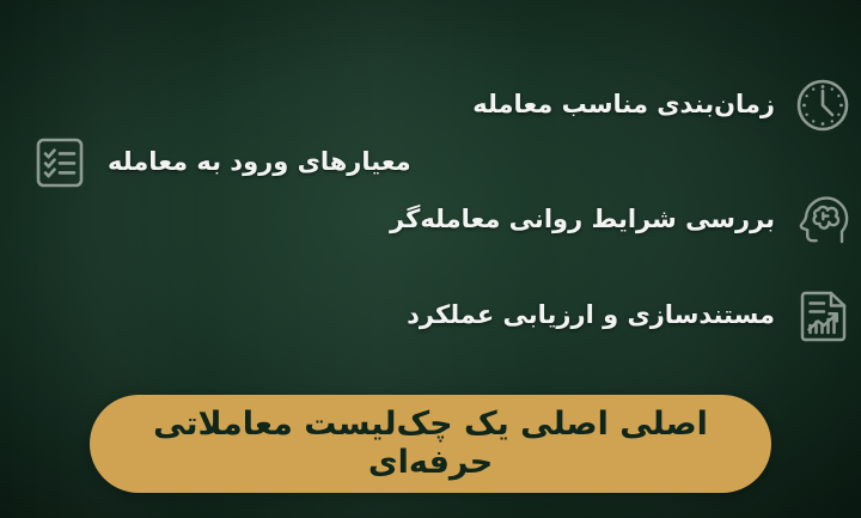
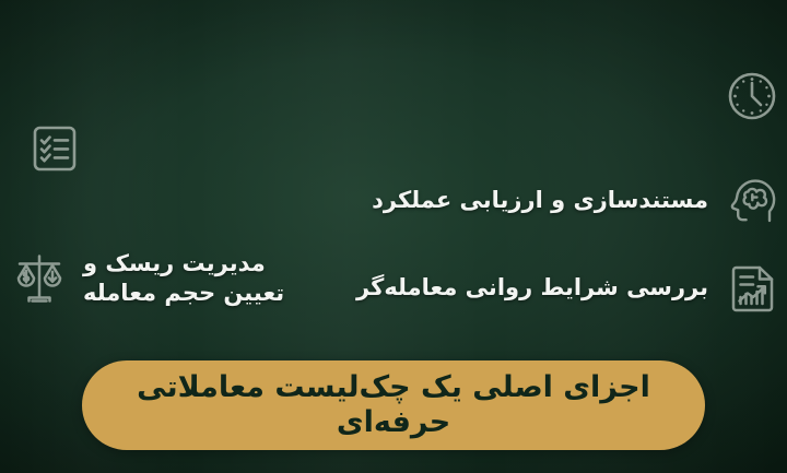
- زمان‌بندی مناسب معامله
- معیارهای ورود به معامله
- بررسی شرایط روانی معامله‌گر
+ مستندسازی و ارزیابی عملکرد
+ مدیریت ریسک و
+ تعیین حجم معامله
- مستندسازی و ارزیابی عملکرد
+ بررسی شرایط روانی معامله‌گر
- اصلی اصلی یک چک‌لیست معاملاتی حرفه‌ای
+ اجزای اصلی یک چک‌لیست معاملاتی حرفه‌ای
